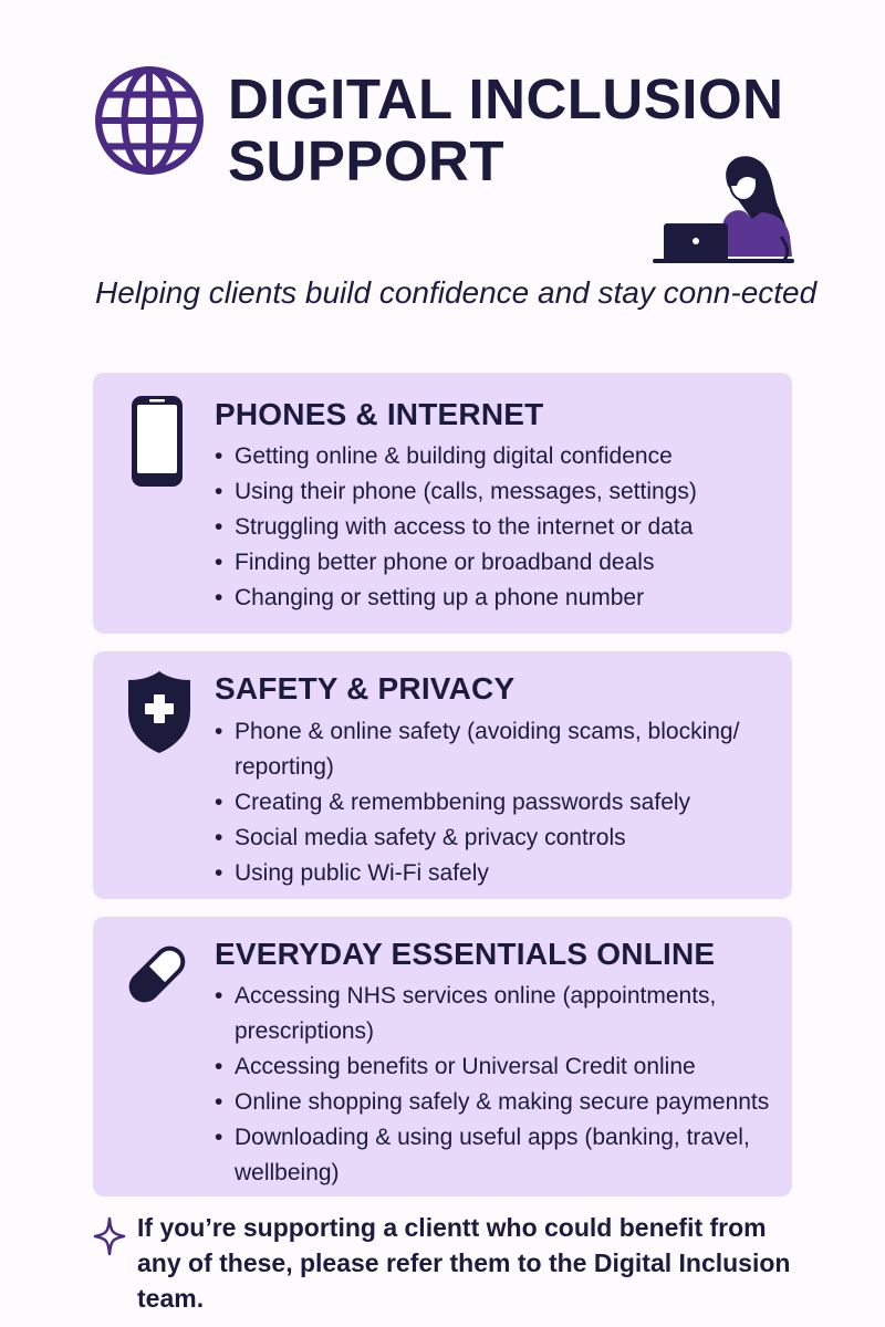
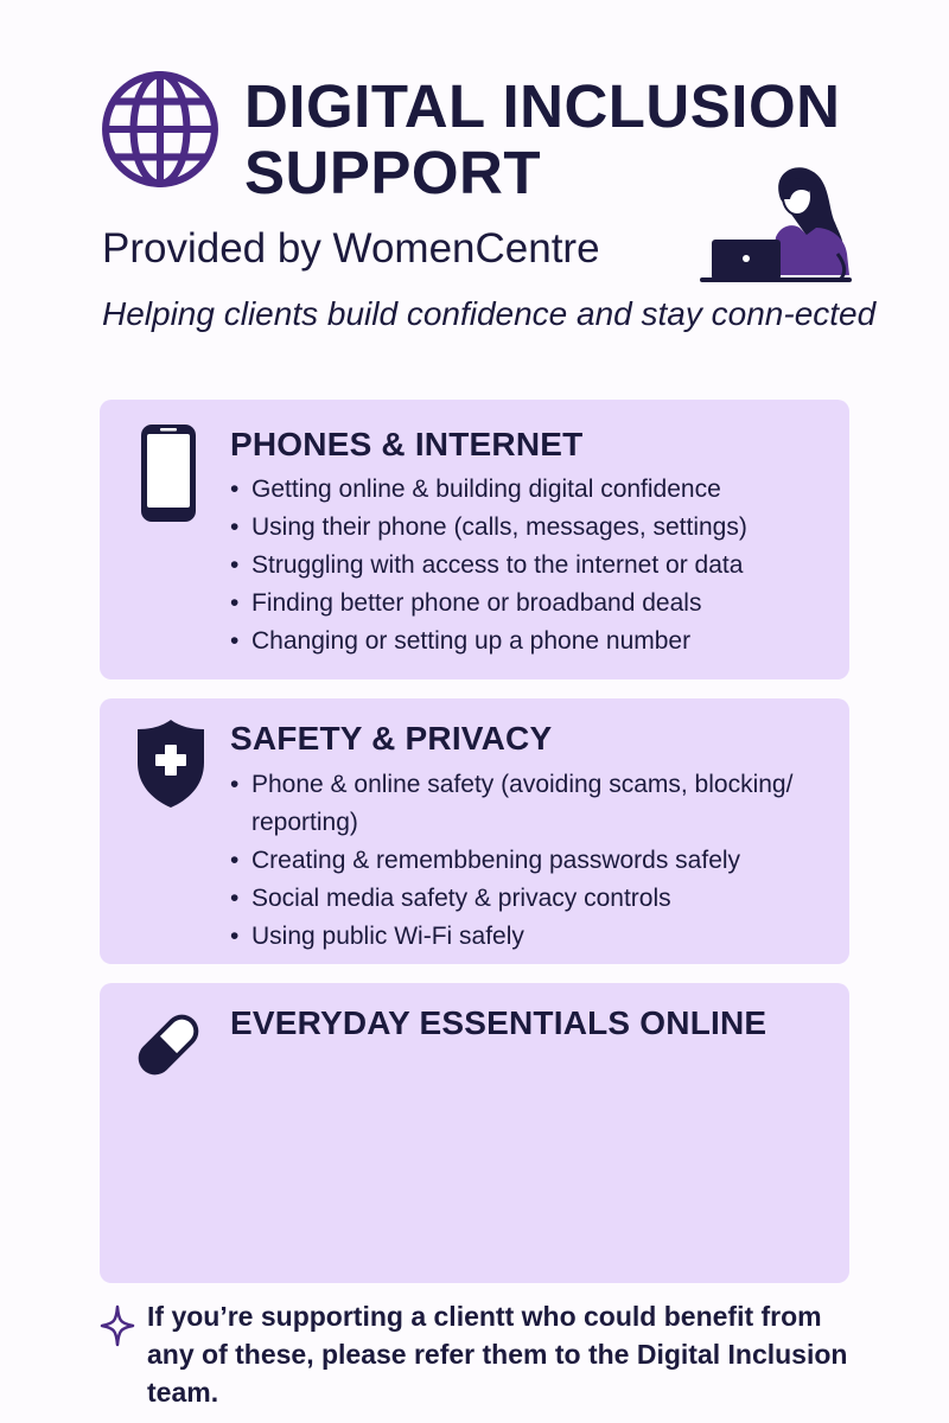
  DIGITAL INCLUSION
  SUPPORT
+ Provided by WomenCentre
  Helping clients build confidence and stay conn-ected
  PHONES & INTERNET
  Getting online & building digital confidence
  Using their phone (calls, messages, settings)
  Struggling with access to the internet or data
  Finding better phone or broadband deals
  Changing or setting up a phone number
  SAFETY & PRIVACY
  Phone & online safety (avoiding scams, blocking/ reporting)
  Creating & remembbening passwords safely
  Social media safety & privacy controls
  Using public Wi-Fi safely
  EVERYDAY ESSENTIALS ONLINE
- Accessing NHS services online (appointments, prescriptions)
- Accessing benefits or Universal Credit online
- Online shopping safely & making secure paymennts
- Downloading & using useful apps (banking, travel, wellbeing)
  If you’re supporting a clientt who could benefit from any of these, please refer them to the Digital Inclusion team.
